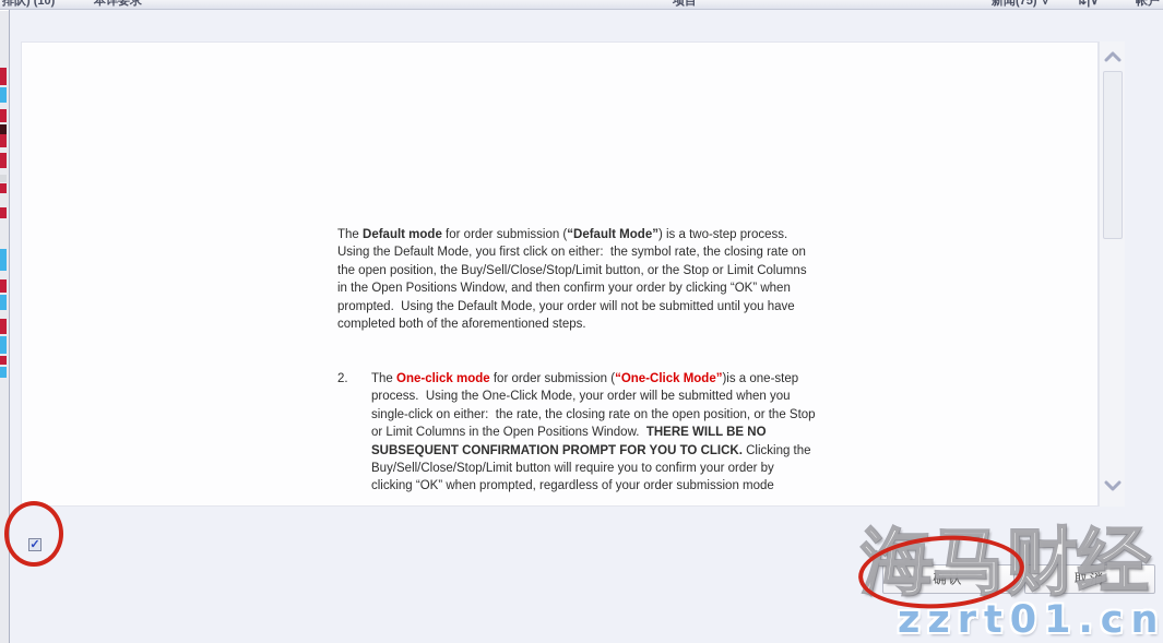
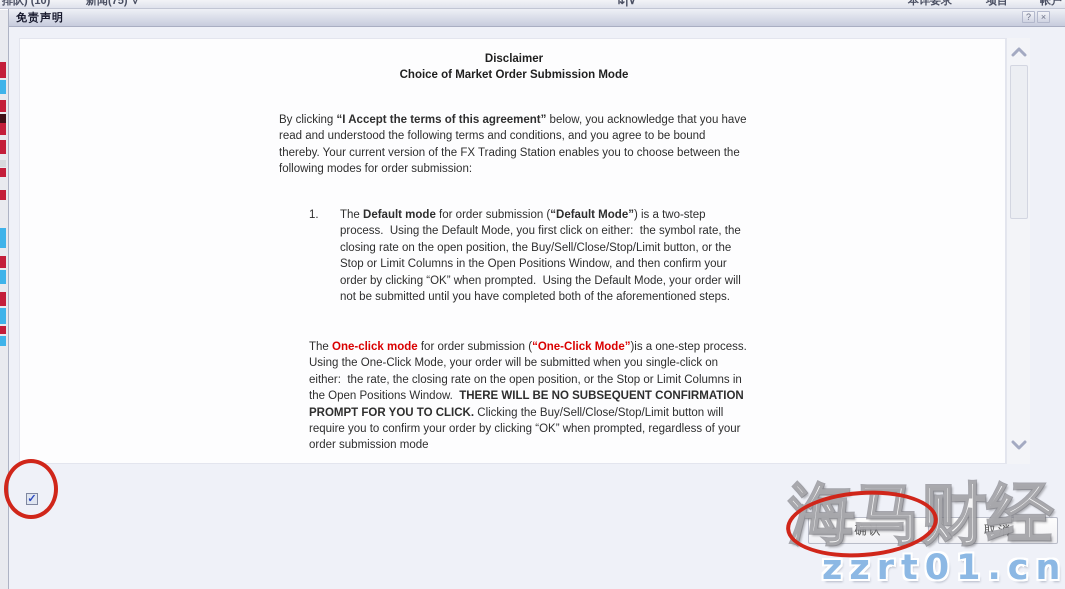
  排队) (10)
- 本详要求
+ 新闻(75) ∨
- 项目
+ ⇅|∨
- 新闻(75) ∨
+ 本详要求
- ⇅|∨
+ 项目
  帐户
+ 免责声明
+ ?
+ ×
+ Disclaimer
+ Choice of Market Order Submission Mode
+ By clicking “I Accept the terms of this agreement” below, you acknowledge that you have read and understood the following terms and conditions, and you agree to be bound thereby. Your current version of the FX Trading Station enables you to choose between the following modes for order submission:
+ 1.
  The Default mode for order submission (“Default Mode”) is a two-step process. Using the Default Mode, you first click on either: the symbol rate, the closing rate on the open position, the Buy/Sell/Close/Stop/Limit button, or the Stop or Limit Columns in the Open Positions Window, and then confirm your order by clicking “OK” when prompted. Using the Default Mode, your order will not be submitted until you have completed both of the aforementioned steps.
- 2.
  The One-click mode for order submission (“One-Click Mode”)is a one-step process. Using the One-Click Mode, your order will be submitted when you single-click on either: the rate, the closing rate on the open position, or the Stop or Limit Columns in the Open Positions Window. THERE WILL BE NO SUBSEQUENT CONFIRMATION PROMPT FOR YOU TO CLICK. Clicking the Buy/Sell/Close/Stop/Limit button will require you to confirm your order by clicking “OK” when prompted, regardless of your order submission mode
  ✓
  确认
  取消
  海马财经
  zzrt01.cn
